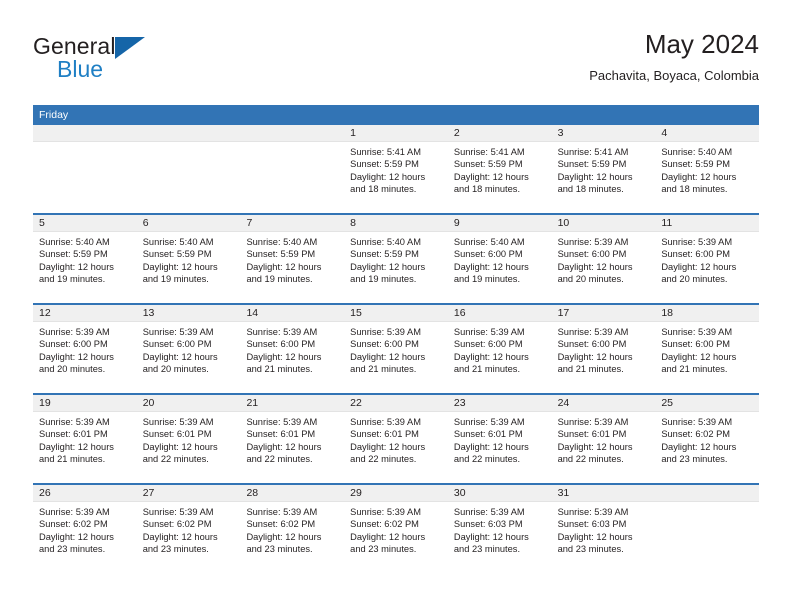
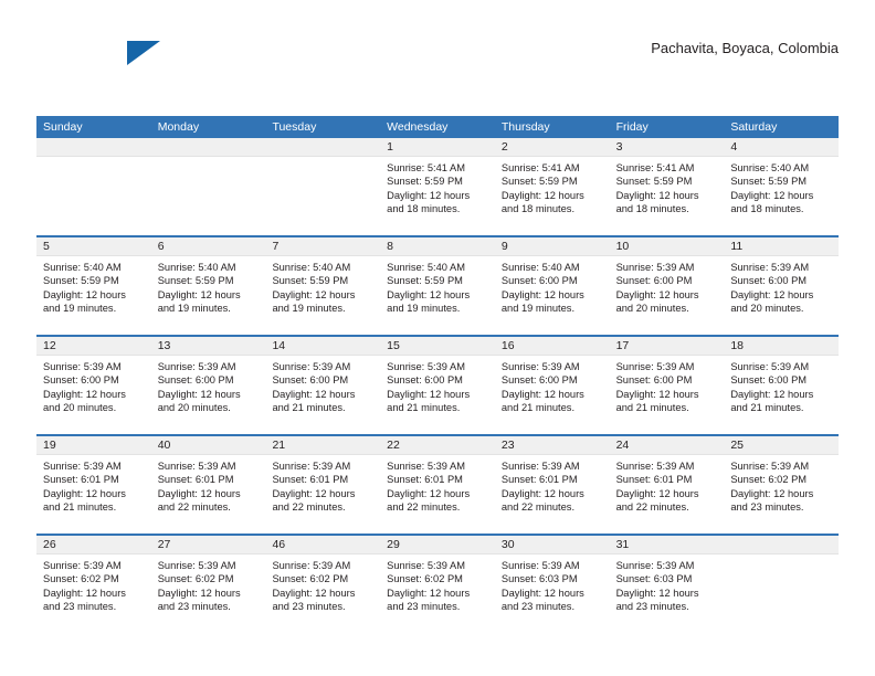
- General
- Blue
- May 2024
  Pachavita, Boyaca, Colombia
+ Sunday
+ Monday
+ Tuesday
+ Wednesday
+ Thursday
  Friday
+ Saturday
  1
  Sunrise: 5:41 AM
  Sunset: 5:59 PM
  Daylight: 12 hours
  and 18 minutes.
  2
  Sunrise: 5:41 AM
  Sunset: 5:59 PM
  Daylight: 12 hours
  and 18 minutes.
  3
  Sunrise: 5:41 AM
  Sunset: 5:59 PM
  Daylight: 12 hours
  and 18 minutes.
  4
  Sunrise: 5:40 AM
  Sunset: 5:59 PM
  Daylight: 12 hours
  and 18 minutes.
  5
  Sunrise: 5:40 AM
  Sunset: 5:59 PM
  Daylight: 12 hours
  and 19 minutes.
  6
  Sunrise: 5:40 AM
  Sunset: 5:59 PM
  Daylight: 12 hours
  and 19 minutes.
  7
  Sunrise: 5:40 AM
  Sunset: 5:59 PM
  Daylight: 12 hours
  and 19 minutes.
  8
  Sunrise: 5:40 AM
  Sunset: 5:59 PM
  Daylight: 12 hours
  and 19 minutes.
  9
  Sunrise: 5:40 AM
  Sunset: 6:00 PM
  Daylight: 12 hours
  and 19 minutes.
  10
  Sunrise: 5:39 AM
  Sunset: 6:00 PM
  Daylight: 12 hours
  and 20 minutes.
  11
  Sunrise: 5:39 AM
  Sunset: 6:00 PM
  Daylight: 12 hours
  and 20 minutes.
  12
  Sunrise: 5:39 AM
  Sunset: 6:00 PM
  Daylight: 12 hours
  and 20 minutes.
  13
  Sunrise: 5:39 AM
  Sunset: 6:00 PM
  Daylight: 12 hours
  and 20 minutes.
  14
  Sunrise: 5:39 AM
  Sunset: 6:00 PM
  Daylight: 12 hours
  and 21 minutes.
  15
  Sunrise: 5:39 AM
  Sunset: 6:00 PM
  Daylight: 12 hours
  and 21 minutes.
  16
  Sunrise: 5:39 AM
  Sunset: 6:00 PM
  Daylight: 12 hours
  and 21 minutes.
  17
  Sunrise: 5:39 AM
  Sunset: 6:00 PM
  Daylight: 12 hours
  and 21 minutes.
  18
  Sunrise: 5:39 AM
  Sunset: 6:00 PM
  Daylight: 12 hours
  and 21 minutes.
  19
  Sunrise: 5:39 AM
  Sunset: 6:01 PM
  Daylight: 12 hours
  and 21 minutes.
- 20
+ 40
  Sunrise: 5:39 AM
  Sunset: 6:01 PM
  Daylight: 12 hours
  and 22 minutes.
  21
  Sunrise: 5:39 AM
  Sunset: 6:01 PM
  Daylight: 12 hours
  and 22 minutes.
  22
  Sunrise: 5:39 AM
  Sunset: 6:01 PM
  Daylight: 12 hours
  and 22 minutes.
  23
  Sunrise: 5:39 AM
  Sunset: 6:01 PM
  Daylight: 12 hours
  and 22 minutes.
  24
  Sunrise: 5:39 AM
  Sunset: 6:01 PM
  Daylight: 12 hours
  and 22 minutes.
  25
  Sunrise: 5:39 AM
  Sunset: 6:02 PM
  Daylight: 12 hours
  and 23 minutes.
  26
  Sunrise: 5:39 AM
  Sunset: 6:02 PM
  Daylight: 12 hours
  and 23 minutes.
  27
  Sunrise: 5:39 AM
  Sunset: 6:02 PM
  Daylight: 12 hours
  and 23 minutes.
- 28
+ 46
  Sunrise: 5:39 AM
  Sunset: 6:02 PM
  Daylight: 12 hours
  and 23 minutes.
  29
  Sunrise: 5:39 AM
  Sunset: 6:02 PM
  Daylight: 12 hours
  and 23 minutes.
  30
  Sunrise: 5:39 AM
  Sunset: 6:03 PM
  Daylight: 12 hours
  and 23 minutes.
  31
  Sunrise: 5:39 AM
  Sunset: 6:03 PM
  Daylight: 12 hours
  and 23 minutes.
